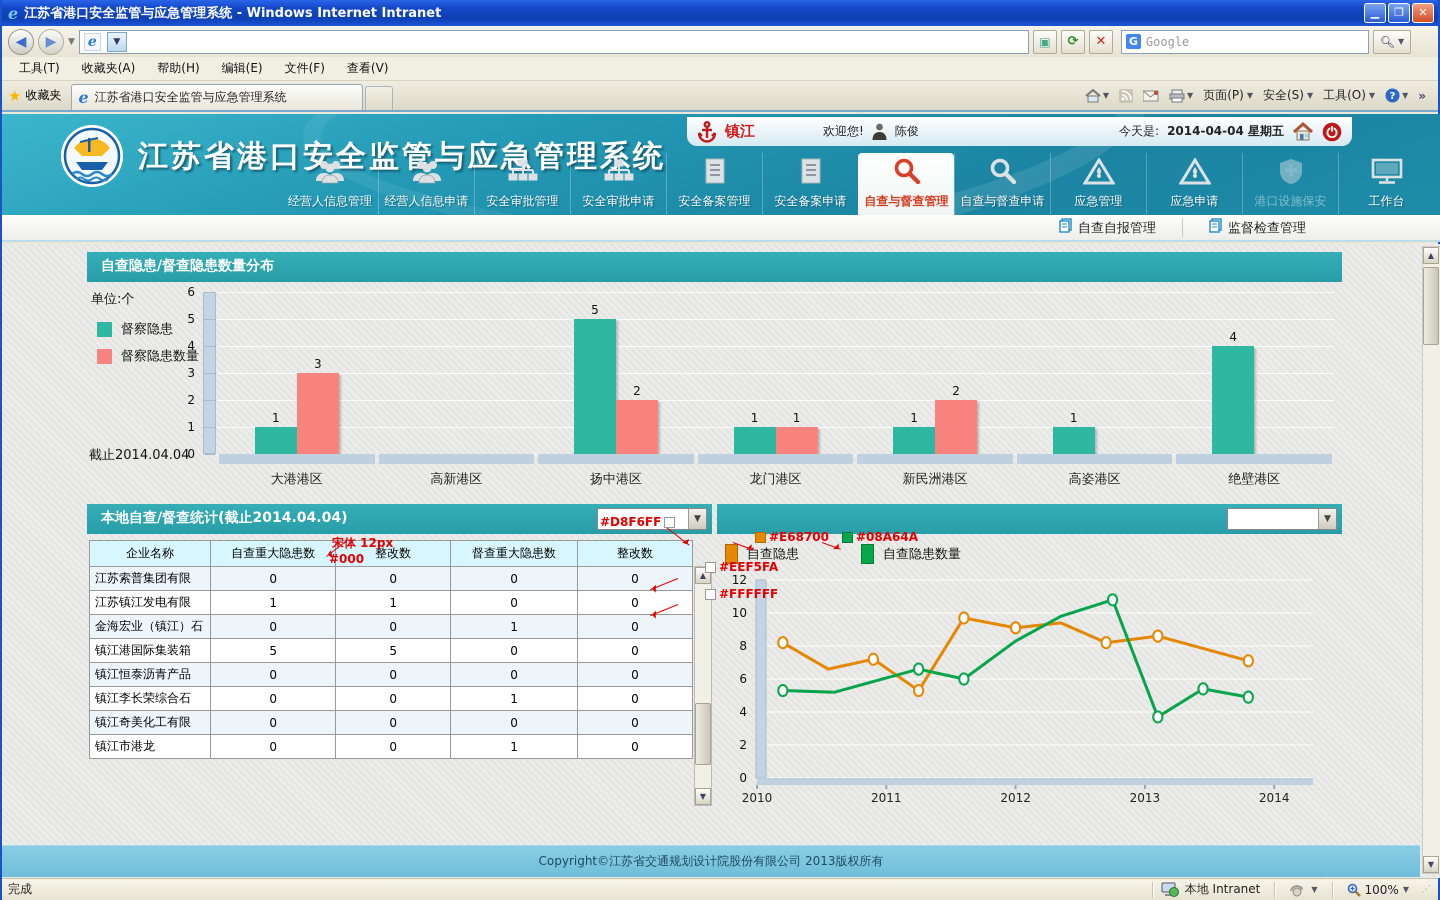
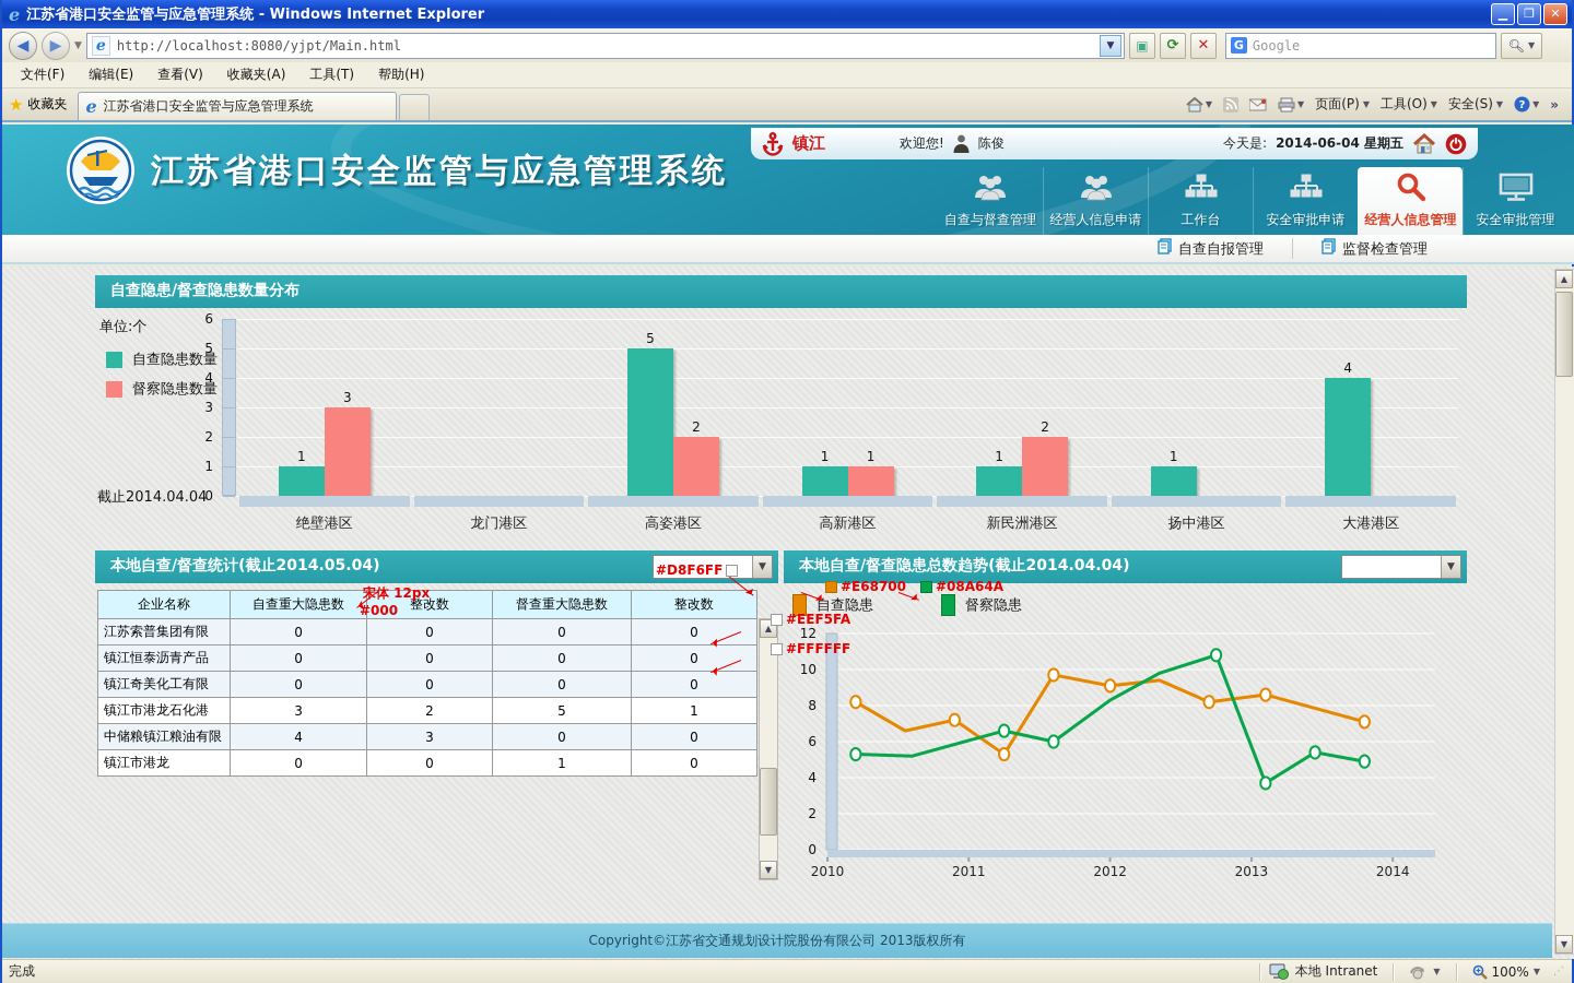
  e
- 江苏省港口安全监管与应急管理系统 - Windows Internet Intranet
+ 江苏省港口安全监管与应急管理系统 - Windows Internet Explorer
  ▁
  ❐
  ✕
  ◀
  ▶
  ▼
  e
+ http://localhost:8080/yjpt/Main.html
  ▼
  ▣
  ⟳
  ✕
  G
  Google
  🔍︎
  ▼
- 工具(T)
+ 文件(F)
- 收藏夹(A)
+ 编辑(E)
- 帮助(H)
+ 查看(V)
- 编辑(E)
+ 收藏夹(A)
- 文件(F)
+ 工具(T)
- 查看(V)
+ 帮助(H)
  ★
  收藏夹
  e
  江苏省港口安全监管与应急管理系统
  ▼
  ▼
  页面(P)
  ▼
- 安全(S)
+ 工具(O)
  ▼
- 工具(O)
+ 安全(S)
  ▼
  ?
  ▼
  »
  镇江
  欢迎您!
  陈俊
  今天是:
- 2014-04-04 星期五
+ 2014-06-04 星期五
  江苏省港口安全监管与应急管理系统
- 经营人信息管理
+ 自查与督查管理
  经营人信息申请
- 安全审批管理
+ 工作台
  安全审批申请
- 安全备案管理
- 安全备案申请
- 自查与督查管理
+ 经营人信息管理
- 自查与督查申请
- 应急管理
- 应急申请
- 港口设施保安
- 工作台
+ 安全审批管理
  自查自报管理
  监督检查管理
  自查隐患/督查隐患数量分布
  单位:个
- 督察隐患
+ 自查隐患数量
  督察隐患数量
  截止2014.04.04
  0
  1
  2
  3
  4
  5
  6
  1
  3
- 大港港区
+ 绝壁港区
- 高新港区
+ 龙门港区
  5
  2
- 扬中港区
+ 高姿港区
  1
  1
- 龙门港区
+ 高新港区
  1
  2
  新民洲港区
  1
- 高姿港区
+ 扬中港区
  4
- 绝壁港区
+ 大港港区
- 本地自查/督查统计(截止2014.04.04)
+ 本地自查/督查统计(截止2014.05.04)
  ▼
  企业名称	自查重大隐患数	整改数	督查重大隐患数	整改数
  江苏索普集团有限	0	0	0	0
- 江苏镇江发电有限	1	1	0	0
- 金海宏业（镇江）石	0	0	1	0
- 镇江港国际集装箱	5	5	0	0
  镇江恒泰沥青产品	0	0	0	0
- 镇江李长荣综合石	0	0	1	0
  镇江奇美化工有限	0	0	0	0
+ 镇江市港龙石化港	3	2	5	1
+ 中储粮镇江粮油有限	4	3	0	0
  镇江市港龙	0	0	1	0
  ▲
  ▼
+ 本地自查/督查隐患总数趋势(截止2014.04.04)
  ▼
  自查隐患
- 自查隐患数量
+ 督察隐患
  0
  2
  4
  6
  8
  10
  12
  2010
  2011
  2012
  2013
  2014
  #D8F6FF
  宋体 12px
  #000
  #EEF5FA
  #FFFFFF
  #E68700
  #08A64A
  Copyright©江苏省交通规划设计院股份有限公司 2013版权所有
  ▲
  ▼
  完成
  本地 Intranet
  ▼
  100%
  ▼
  ⋰
